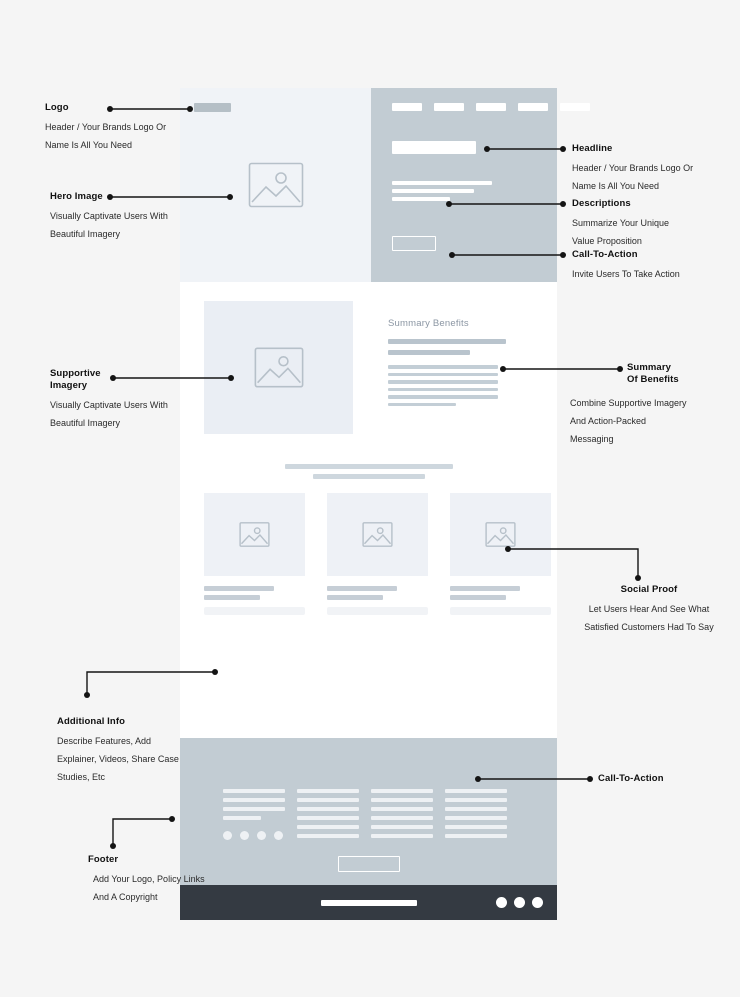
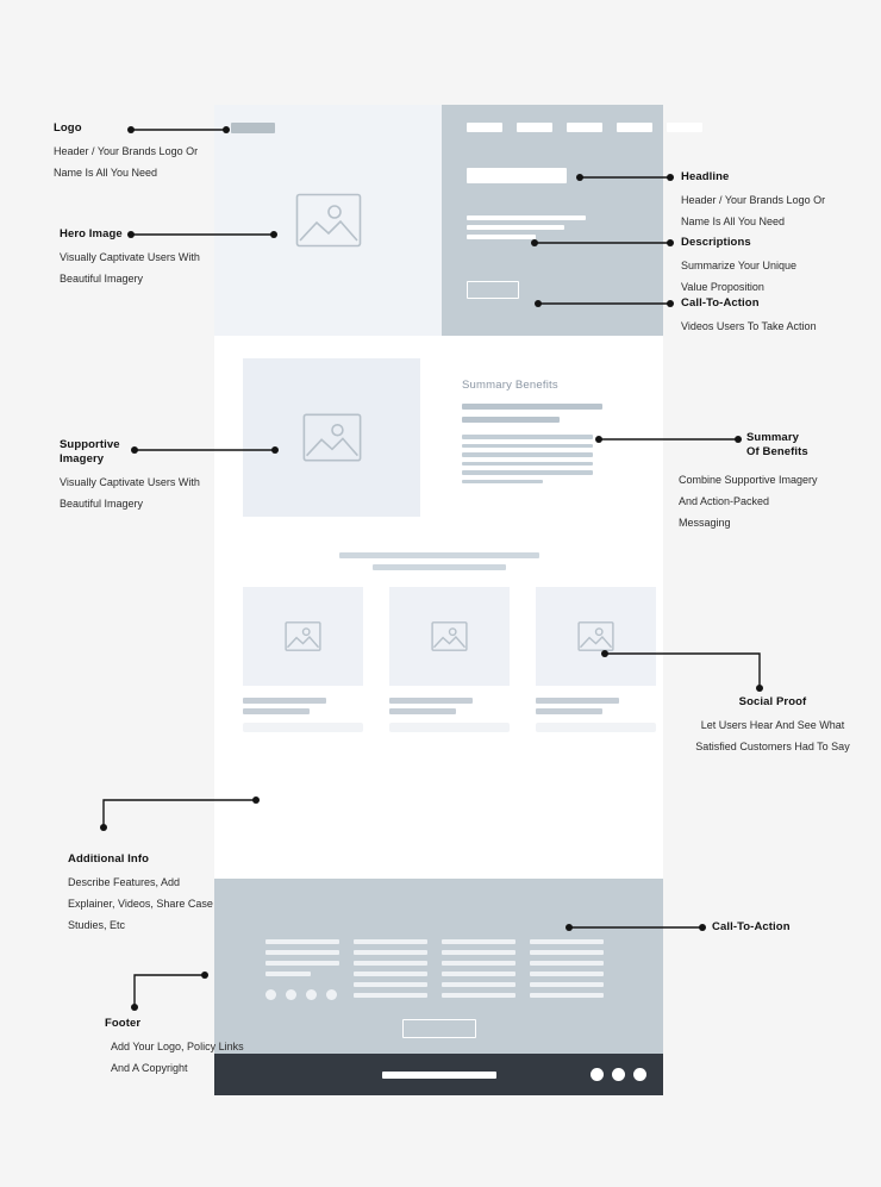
  Summary Benefits
  Logo
  Header / Your Brands Logo Or
  Name Is All You Need
  Hero Image
  Visually Captivate Users With
  Beautiful Imagery
  Headline
  Header / Your Brands Logo Or
  Name Is All You Need
  Descriptions
  Summarize Your Unique
  Value Proposition
  Call-To-Action
- Invite Users To Take Action
+ Videos Users To Take Action
  Supportive
  Imagery
  Visually Captivate Users With
  Beautiful Imagery
  Summary
  Of Benefits
  Combine Supportive Imagery
  And Action-Packed
  Messaging
  Social Proof
  Let Users Hear And See What
  Satisfied Customers Had To Say
  Additional Info
  Describe Features, Add
  Explainer, Videos, Share Case
  Studies, Etc
  Call-To-Action
  Footer
  Add Your Logo, Policy Links
  And A Copyright
